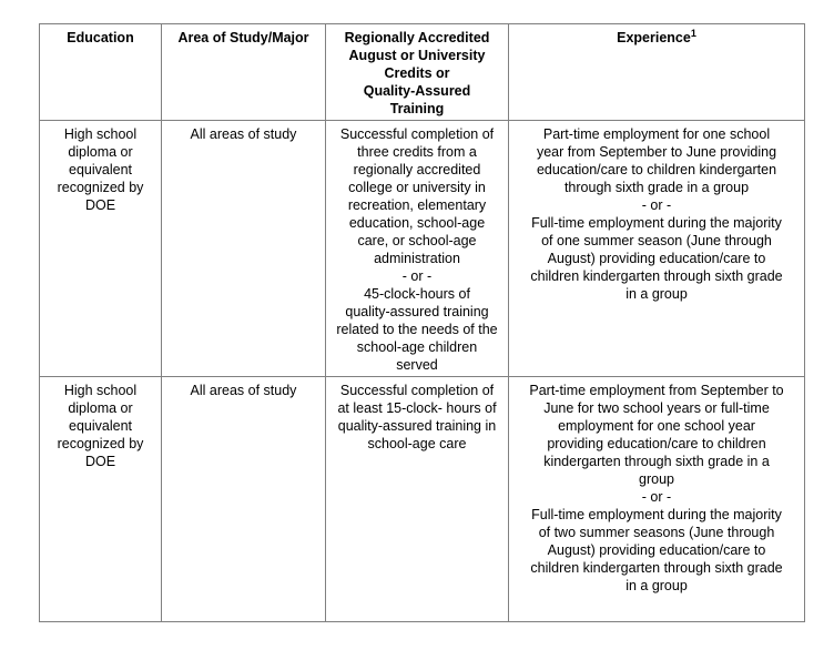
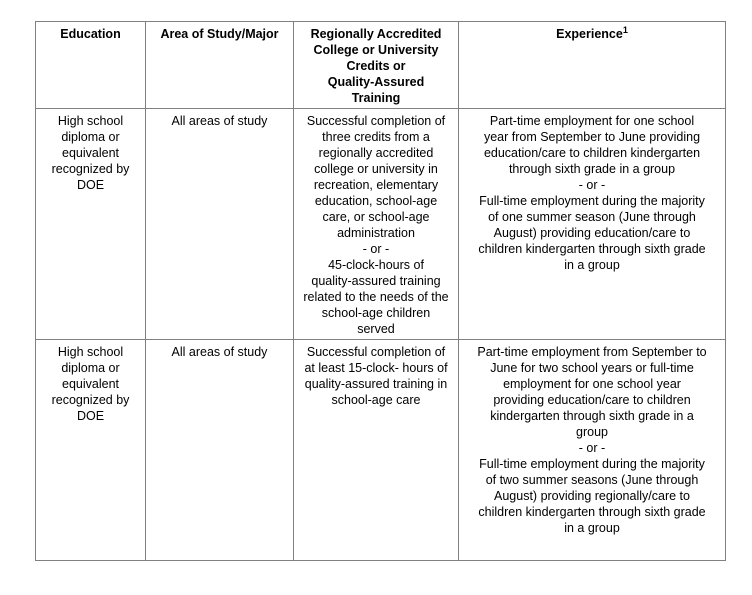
- Education	Area of Study/Major	Regionally Accredited August or University Credits or Quality-Assured Training	Experience1
+ Education	Area of Study/Major	Regionally Accredited College or University Credits or Quality-Assured Training	Experience1
  High school diploma or equivalent recognized by DOE	All areas of study	Successful completion of three credits from a regionally accredited college or university in recreation, elementary education, school-age care, or school-age administration - or - 45-clock-hours of quality-assured training related to the needs of the school-age children served	Part-time employment for one school year from September to June providing education/care to children kindergarten through sixth grade in a group - or - Full-time employment during the majority of one summer season (June through August) providing education/care to children kindergarten through sixth grade in a group
- High school diploma or equivalent recognized by DOE	All areas of study	Successful completion of at least 15-clock- hours of quality-assured training in school-age care	Part-time employment from September to June for two school years or full-time employment for one school year providing education/care to children kindergarten through sixth grade in a group - or - Full-time employment during the majority of two summer seasons (June through August) providing education/care to children kindergarten through sixth grade in a group
+ High school diploma or equivalent recognized by DOE	All areas of study	Successful completion of at least 15-clock- hours of quality-assured training in school-age care	Part-time employment from September to June for two school years or full-time employment for one school year providing education/care to children kindergarten through sixth grade in a group - or - Full-time employment during the majority of two summer seasons (June through August) providing regionally/care to children kindergarten through sixth grade in a group
